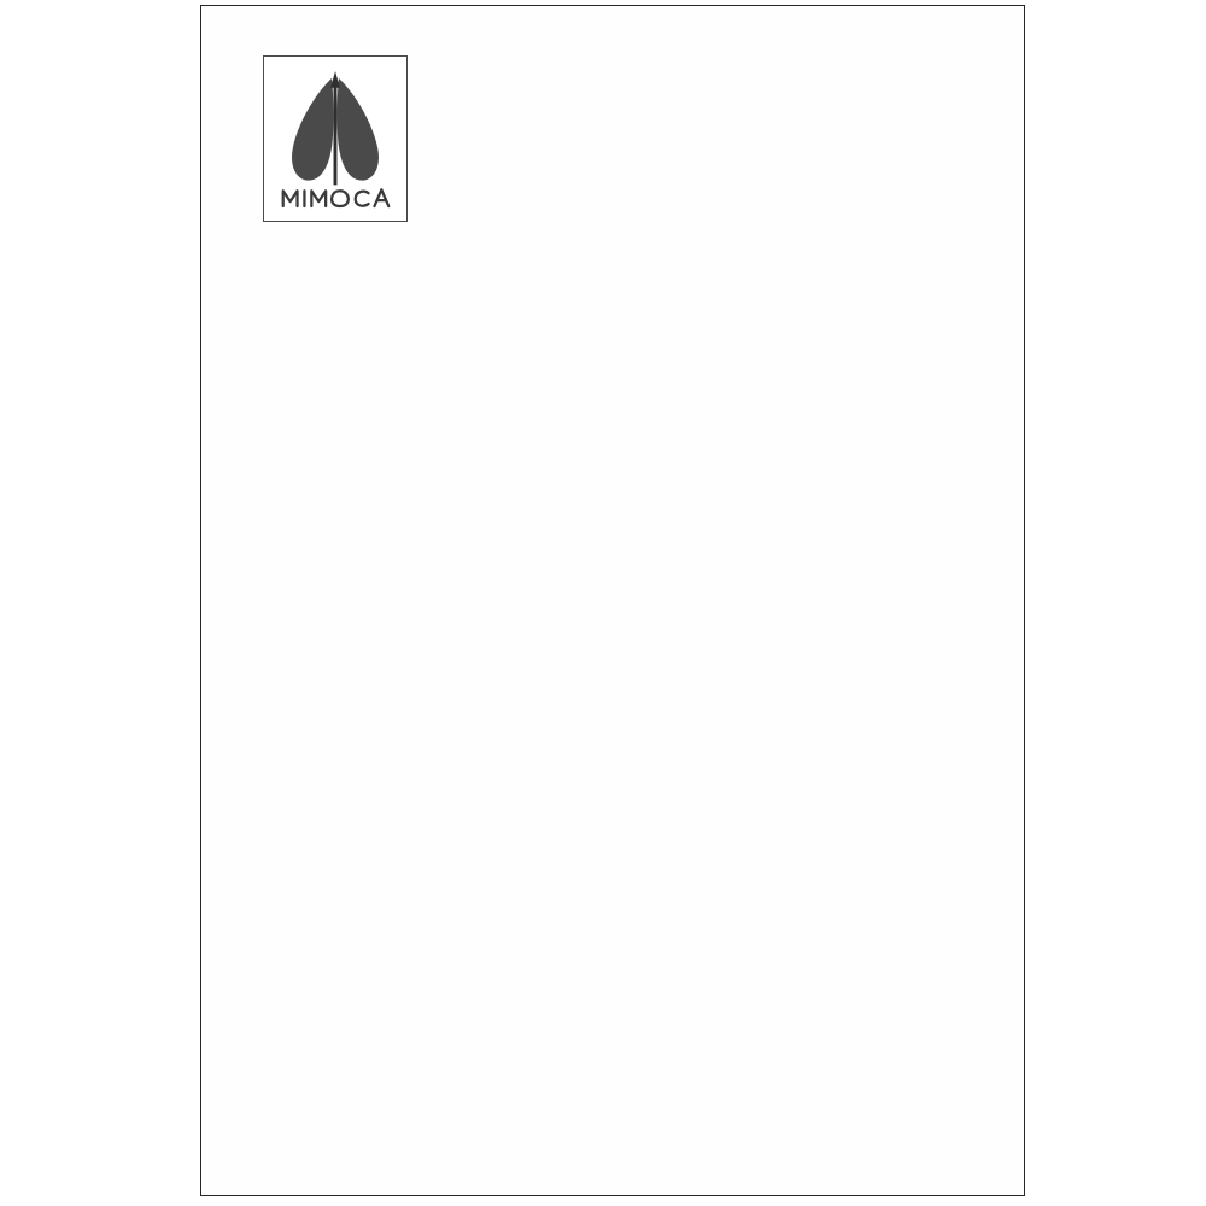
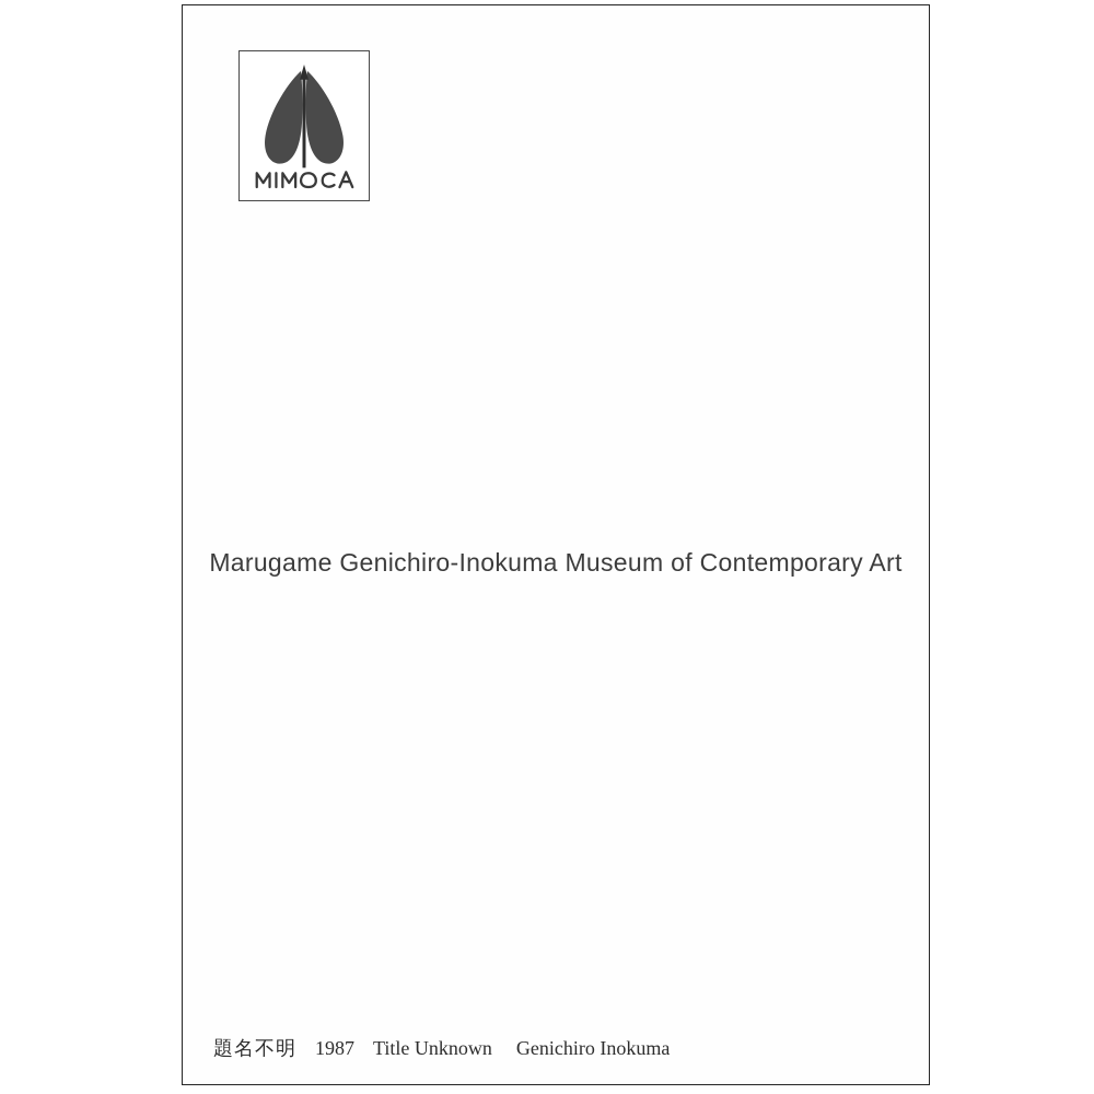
+ Marugame Genichiro-Inokuma Museum of Contemporary Art
+ 題名不明 1987 Title Unknown Genichiro Inokuma
